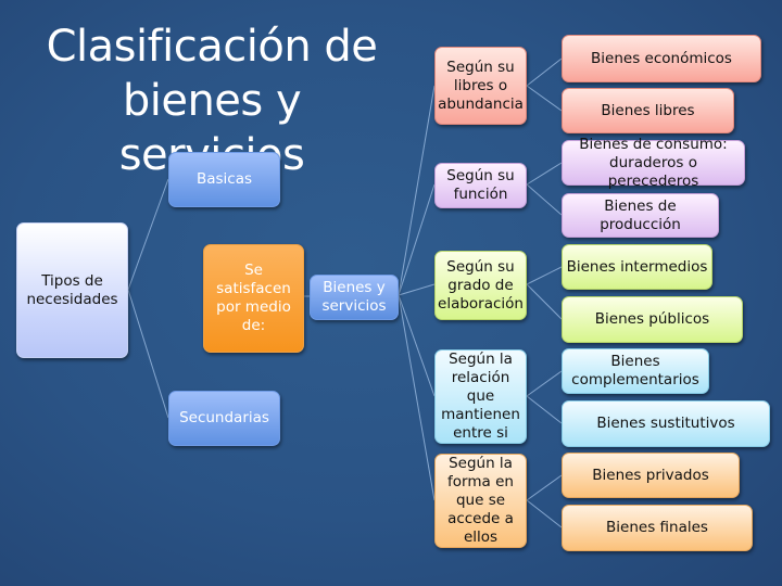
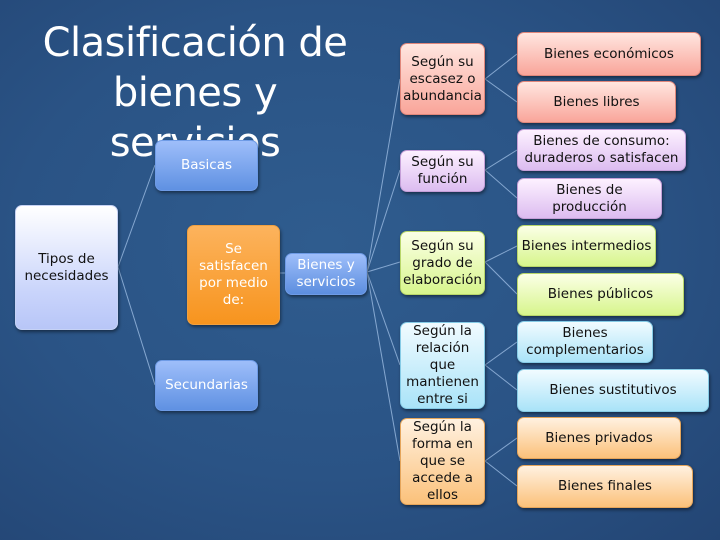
  Clasificación de bienes y ses
  Tipos de necesidades
  Basicas
  Secundarias
  Se satisfacen por medio de:
  Bienes y servicios
- Según su libres o abundancia
+ Según su escasez o abundancia
  Según su función
  Según su grado de elaboración
  Según la relación que mantienen entre si
  Según la forma en que se accede a ellos
  Bienes económicos
  Bienes libres
- Bienes de consumo: duraderos o perecederos
+ Bienes de consumo: duraderos o satisfacen
  Bienes de producción
  Bienes intermedios
  Bienes públicos
  Bienes complementarios
  Bienes sustitutivos
  Bienes privados
  Bienes finales
